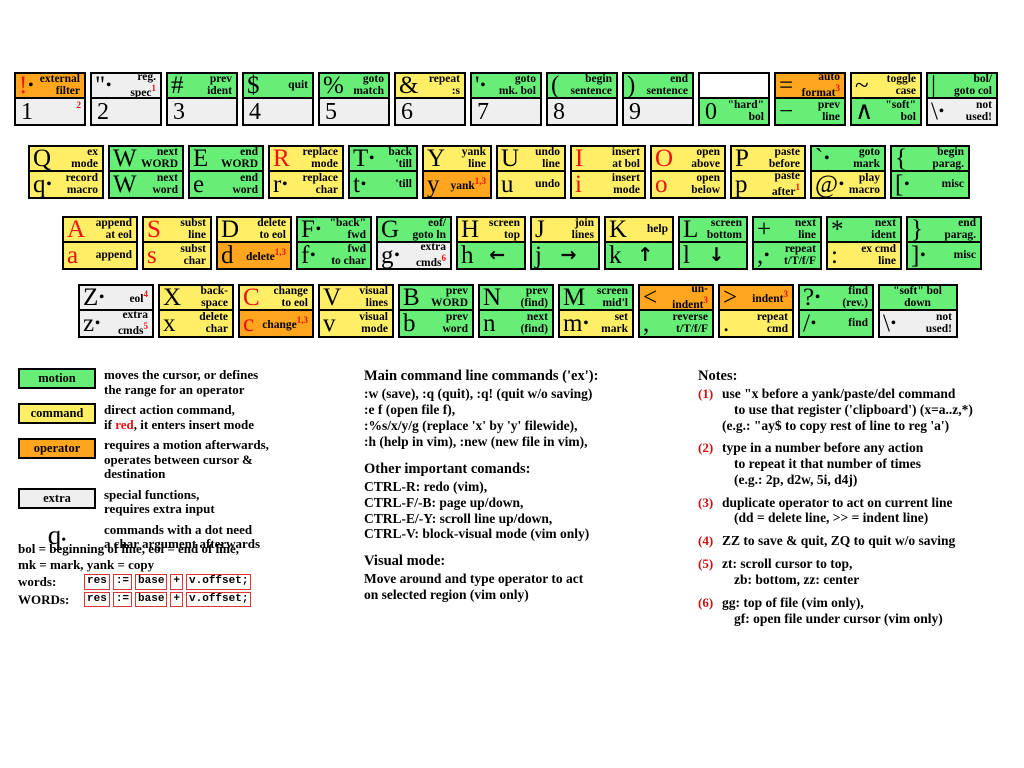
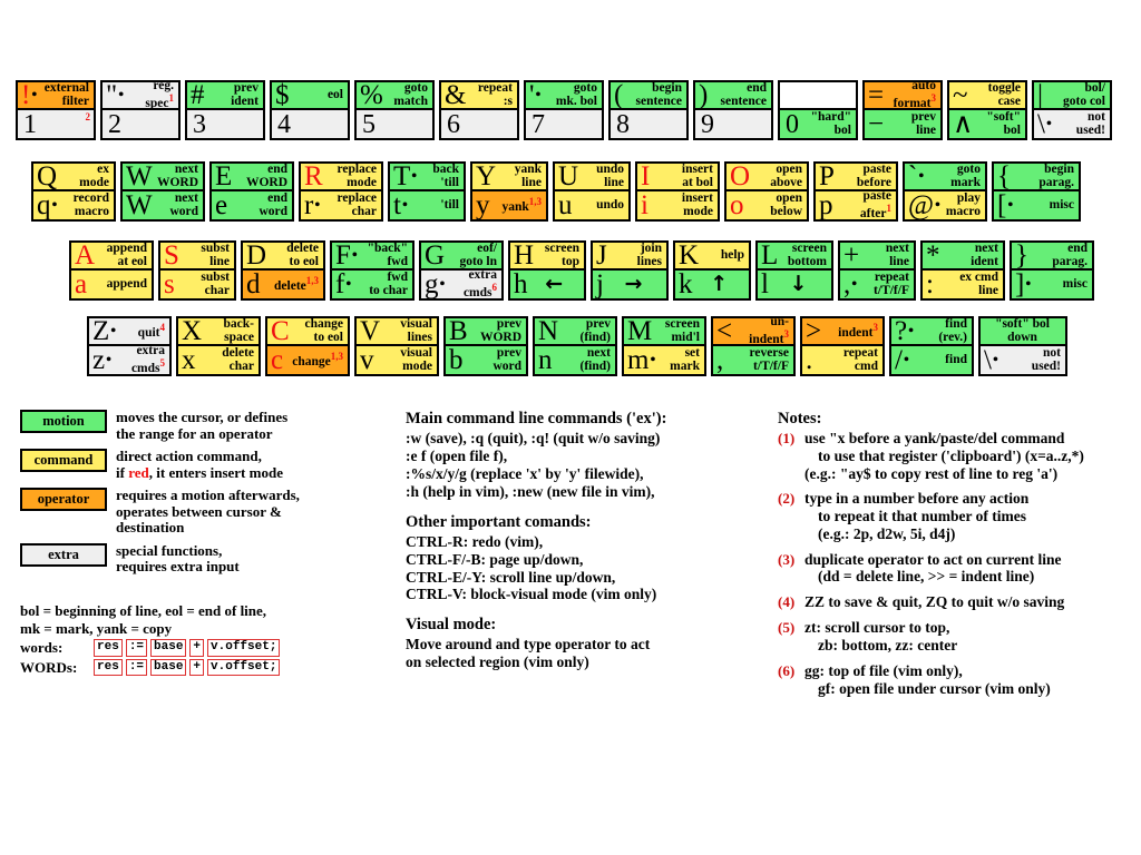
  !
  •
  external
  filter
  1
  2
  "
  •
  reg.
  spec1
  2
  #
  prev
  ident
  3
  $
- quit
+ eol
  4
  %
  goto
  match
  5
  &
  repeat
  :s
  6
  '
  •
  goto
  mk. bol
  7
  (
  begin
  sentence
  8
  )
  end
  sentence
  9
  0
  "hard"
  bol
  =
  auto
  format3
  −
  prev
  line
  ~
  toggle
  case
  ∧
  "soft"
  bol
  |
  bol/
  goto col
  \
  •
  not
  used!
  Q
  ex
  mode
  q
  •
  record
  macro
  W
  next
  WORD
  W
  next
  word
  E
  end
  WORD
  e
  end
  word
  R
  replace
  mode
  r
  •
  replace
  char
  T
  •
  back
  'till
  t
  •
  'till
  Y
  yank
  line
  y
  yank1,3
  U
  undo
  line
  u
  undo
  I
  insert
  at bol
  i
  insert
  mode
  O
  open
  above
  o
  open
  below
  P
  paste
  before
  p
  paste
  after1
  `
  •
  goto
  mark
  @
  •
  play
  macro
  {
  begin
  parag.
  [
  •
  misc
  A
  append
  at eol
  a
  append
  S
  subst
  line
  s
  subst
  char
  D
  delete
  to eol
  d
  delete1,3
  F
  •
  "back"
  fwd
  f
  •
  fwd
  to char
  G
  eof/
  goto ln
  g
  •
  extra
  cmds6
  H
  screen
  top
  h
  ←
  J
  join
  lines
  j
  →
  K
  help
  k
  ↑
  L
  screen
  bottom
  l
  ↓
  +
  next
  line
  ,
  •
  repeat
  t/T/f/F
  *
  next
  ident
  :
  ex cmd
  line
  }
  end
  parag.
  ]
  •
  misc
  Z
  •
- eol4
+ quit4
  z
  •
  extra
  cmds5
  X
  back-
  space
  x
  delete
  char
  C
  change
  to eol
  c
  change1,3
  V
  visual
  lines
  v
  visual
  mode
  B
  prev
  WORD
  b
  prev
  word
  N
  prev
  (find)
  n
  next
  (find)
  M
  screen
  mid'l
  m
  •
  set
  mark
  <
  un-
  indent3
  ,
  reverse
  t/T/f/F
  >
  indent3
  .
  repeat
  cmd
  ?
  •
  find
  (rev.)
  /
  •
  find
  "soft" bol
  down
  \
  •
  not
  used!
  motion
  moves the cursor, or defines
  the range for an operator
  command
  direct action command,
  if red, it enters insert mode
  operator
  requires a motion afterwards,
  operates between cursor &
  destination
  extra
  special functions,
  requires extra input
- q•
- commands with a dot need
- a char argument afterwards
  bol = beginning of line, eol = end of line,
  mk = mark, yank = copy
  words:
  res
  :=
  base
  +
  v.offset;
  WORDs:
  res
  :=
  base
  +
  v.offset;
  Main command line commands ('ex'):
  :w (save), :q (quit), :q! (quit w/o saving)
  :e f (open file f),
  :%s/x/y/g (replace 'x' by 'y' filewide),
  :h (help in vim), :new (new file in vim),
  Other important comands:
  CTRL-R: redo (vim),
  CTRL-F/-B: page up/down,
  CTRL-E/-Y: scroll line up/down,
  CTRL-V: block-visual mode (vim only)
  Visual mode:
  Move around and type operator to act
  on selected region (vim only)
  Notes:
  (1)
  use "x before a yank/paste/del command
  to use that register ('clipboard') (x=a..z,*)
  (e.g.: "ay$ to copy rest of line to reg 'a')
  (2)
  type in a number before any action
  to repeat it that number of times
  (e.g.: 2p, d2w, 5i, d4j)
  (3)
  duplicate operator to act on current line
  (dd = delete line, >> = indent line)
  (4)
  ZZ to save & quit, ZQ to quit w/o saving
  (5)
  zt: scroll cursor to top,
  zb: bottom, zz: center
  (6)
  gg: top of file (vim only),
  gf: open file under cursor (vim only)
